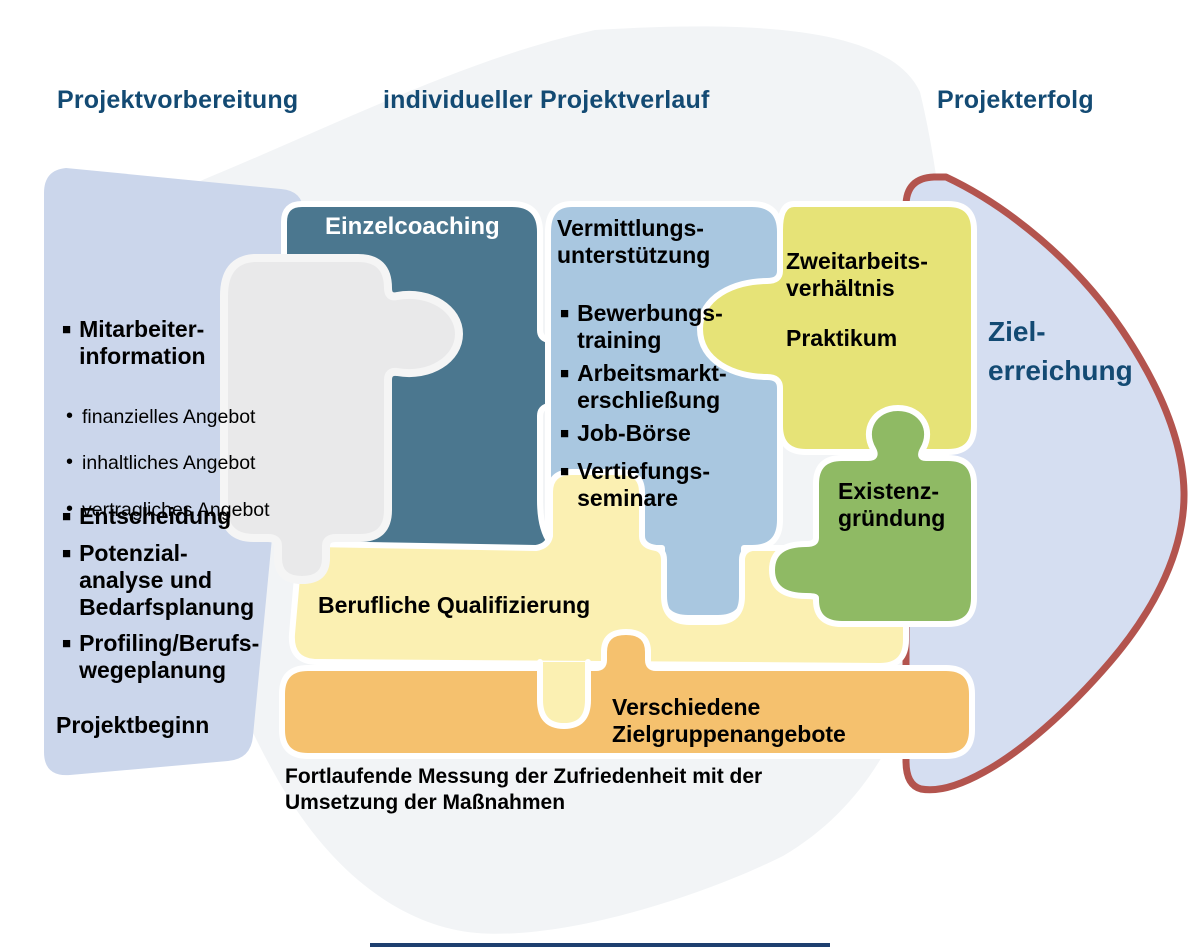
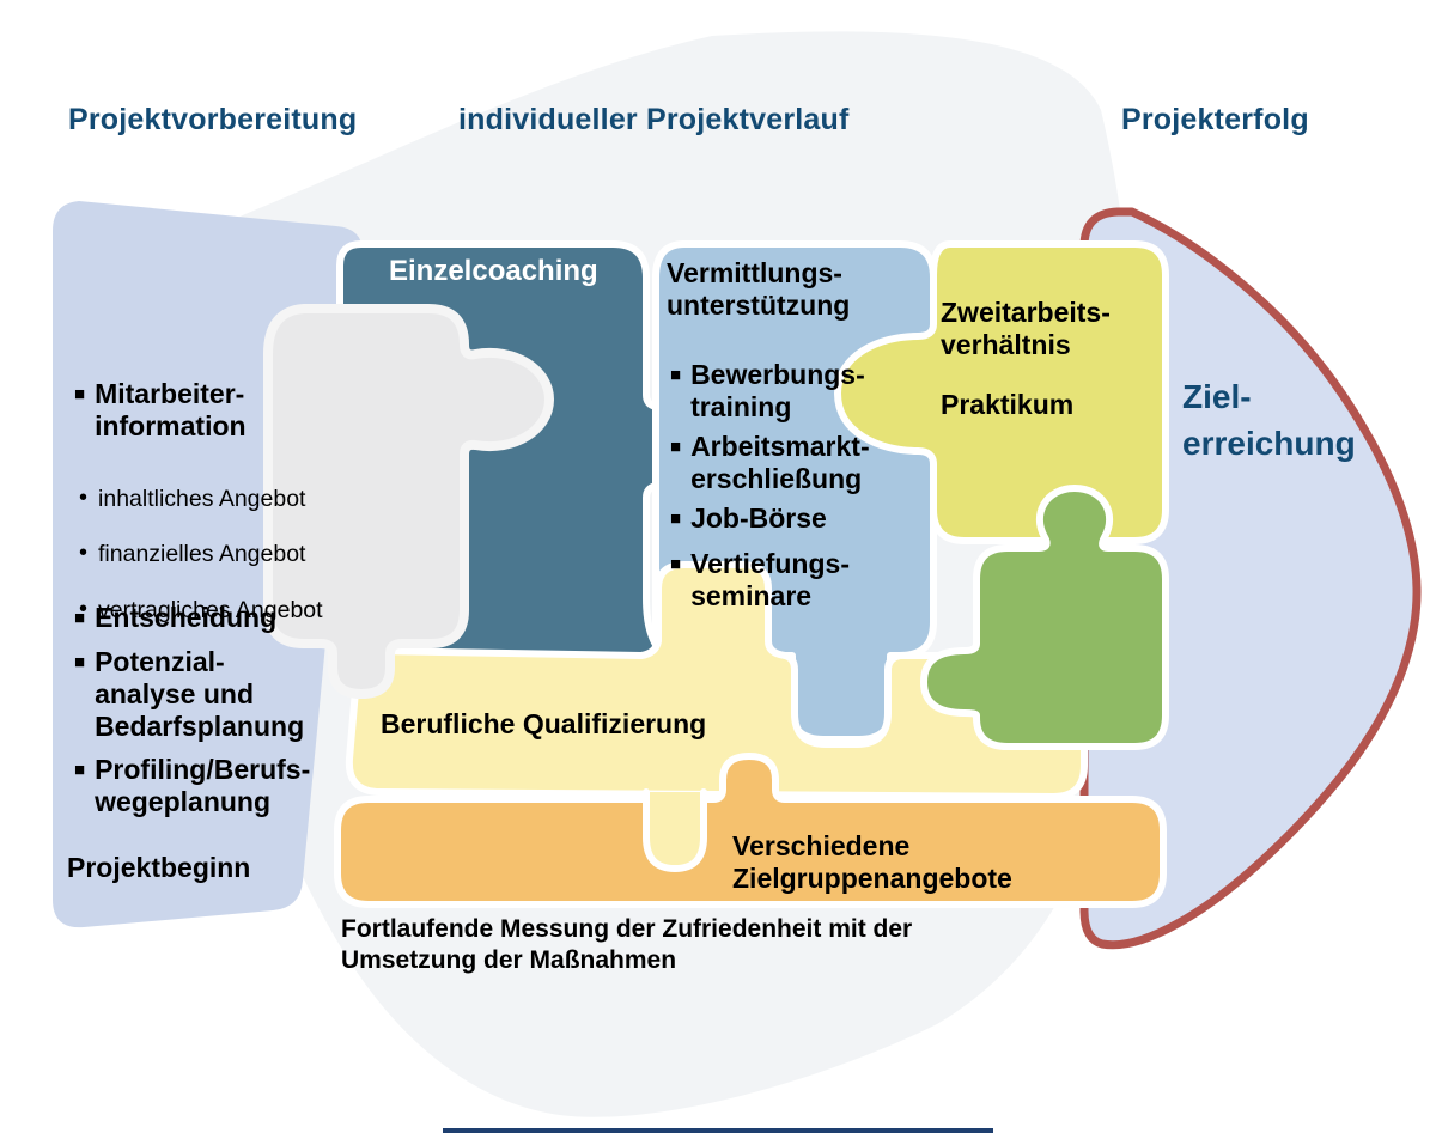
  Projektvorbereitung
  individueller Projektverlauf
  Projekterfolg
  ■
  Mitarbeiter-
  information
  •
- finanzielles Angebot
+ inhaltliches Angebot
  •
- inhaltliches Angebot
+ finanzielles Angebot
  •
  vertragliches Angebot
  ■
  Entscheidung
  ■
  Potenzial-
  analyse und
  Bedarfsplanung
  ■
  Profiling/Berufs-
  wegeplanung
  Projektbeginn
  Einzelcoaching
  Vermittlungs-
  unterstützung
  ■
  Bewerbungs-
  training
  ■
  Arbeitsmarkt-
  erschließung
  ■
  Job-Börse
  ■
  Vertiefungs-
  seminare
  Zweitarbeits-
  verhältnis
  Praktikum
- Existenz-
- gründung
  Berufliche Qualifizierung
  Verschiedene
  Zielgruppenangebote
  Ziel-
  erreichung
  Fortlaufende Messung der Zufriedenheit mit der
  Umsetzung der Maßnahmen
